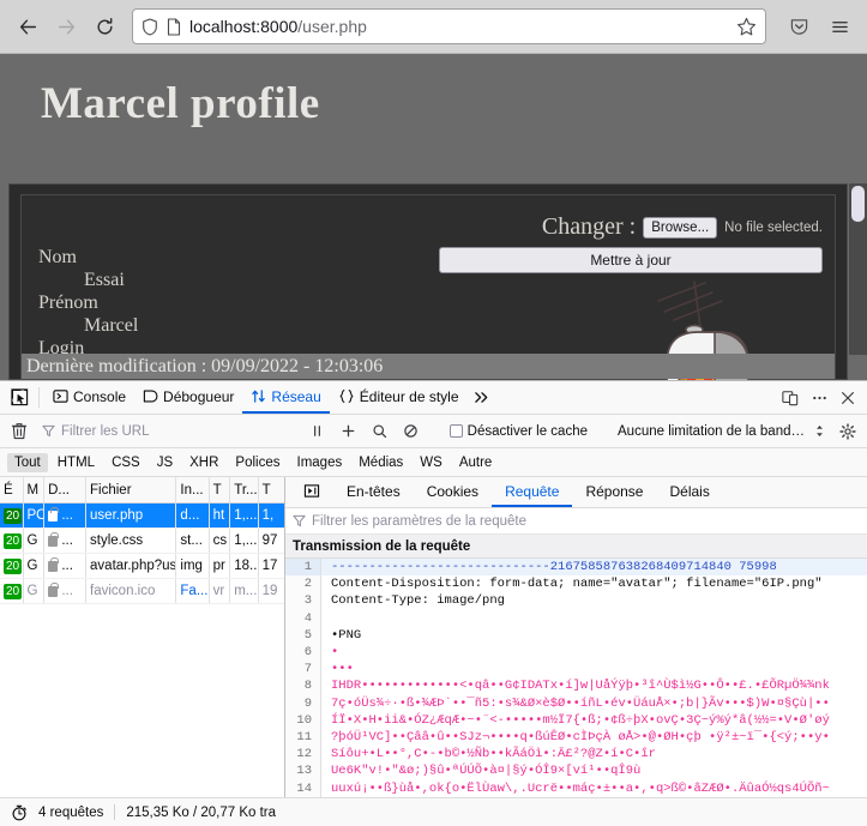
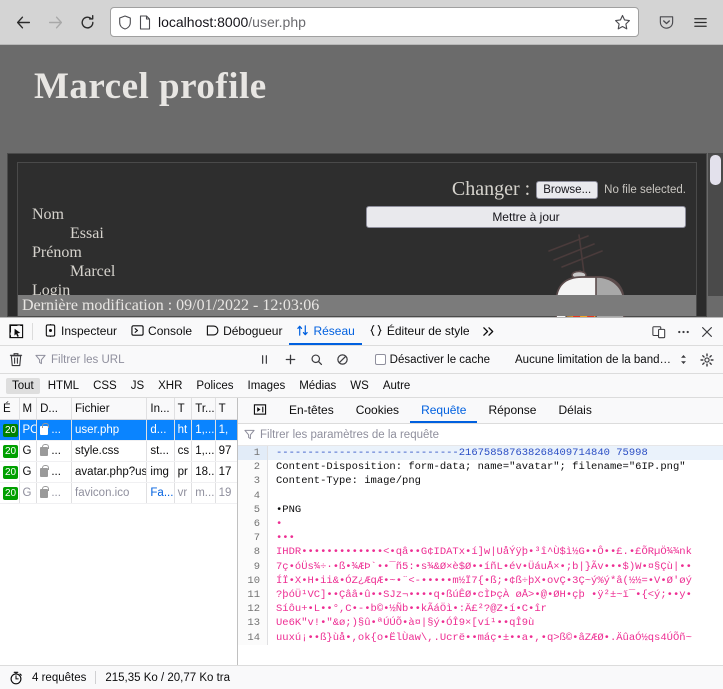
  localhost:8000/user.php
  Marcel profile
  Nom
  Essai
  Prénom
  Marcel
  Login
  Changer :
  Browse...
  No file selected.
  Mettre à jour
- Dernière modification : 09/09/2022 - 12:03:06
+ Dernière modification : 09/01/2022 - 12:03:06
+ Inspecteur
  Console
  Débogueur
  Réseau
  Éditeur de style
  Filtrer les URL
  Désactiver le cache
  Aucune limitation de la bande p
  Tout
  HTML
  CSS
  JS
  XHR
  Polices
  Images
  Médias
  WS
  Autre
  É
  M
  D...
  Fichier
  In...
  T
  Tr...
  T
  20
  PO
  ...
  user.php
  d...
  ht
  1,...
  1,
  20
  G
  ...
  style.css
  st...
  cs
  1,...
  97
  20
  G
  ...
  avatar.php?us
  img
  pr
  18..
  17
  20
  G
  ...
  favicon.ico
  Fa...
  vr
  m...
  19
  En-têtes
  Cookies
  Requête
  Réponse
  Délais
  Filtrer les paramètres de la requête
- Transmission de la requête
  1
  -----------------------------216758587638268409714840 75998
  2
  Content-Disposition: form-data; name="avatar"; filename="6IP.png"
  3
  Content-Type: image/png
  4
  5
  •PNG
  6
  •
  7
  •••
  8
  IHDR•••••••••••••<•qâ••G¢IDATx•í]w|UåÝÿþ•³î^Ù$ì½G••Ô••£.•£ÕRµÖ¾¾nk
  9
  7ç•óÜs¾÷·•ß•¾ÆÞ`••¯ñ5:•s¾&Ø×è$Ø••íñL•év•ÜáuÅ×•;b|}Ãv•••$)W•¤§Çù|••
  10
  ÍÏ•X•H•ii&•ÓZ¿ÆqÆ•~•¨<-•••••m½Ï7{•ß;•¢ß÷þX•ovÇ•3Ç~ý%ý*â(½½=•V•Ø'øý
  11
  ?þóÜ¹VC]••Çââ•û••SJz¬••••q•ßúÊØ•cÌÞçÀ øÅ>•@•ØH•çþ •ÿ²±~ï¯•{<ý;••y•
  12
  Síôu+•L••°,C•-•b©•½Ñb••kÃáÖì•:Ä£²?@Z•í•C•îr
  13
  Ue6K"v!•"&ø;)§û•ªÚÚÕ•à¤|§ý•ÓÎ9×[ví¹••qÎ9ù
  14
  uuxú¡••ß}ùå•,ok{o•ËlÙaw\,.Ucrë••máç•±••a•,•q>ß©•âZÆØ•.ÄûaÓ½qs4ÚÕñ~
  4 requêtes
  215,35 Ko / 20,77 Ko tra
